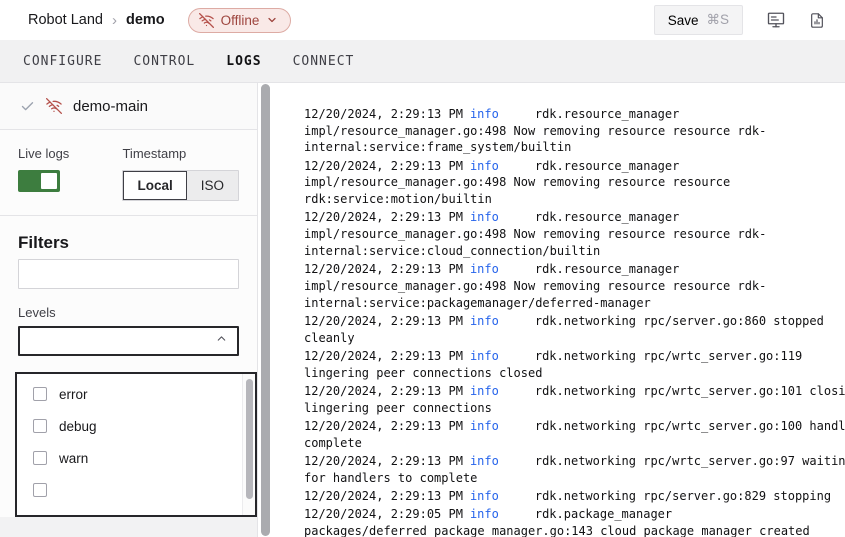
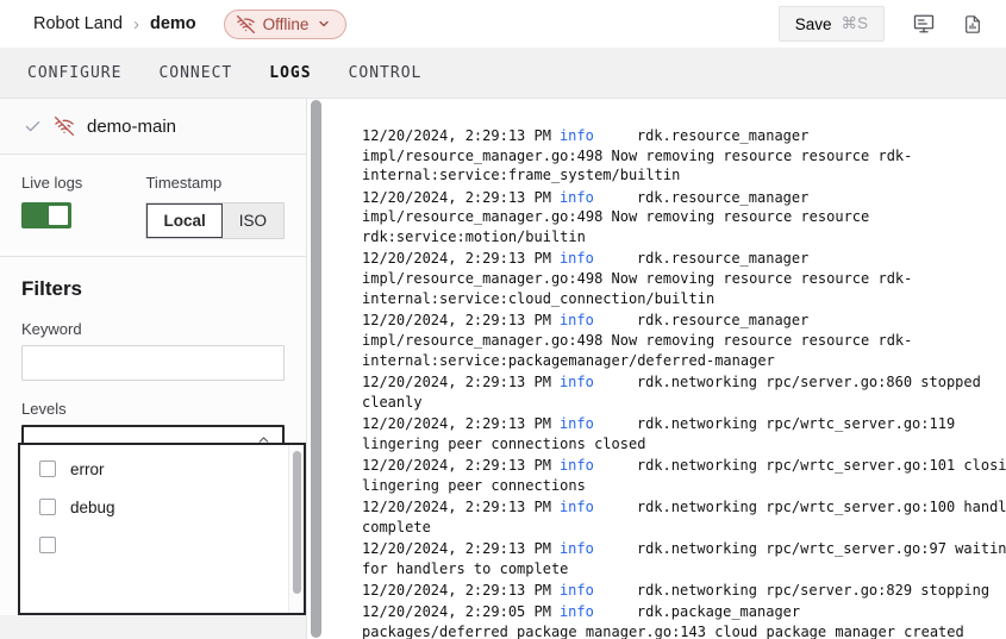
  Robot Land
  ›
  demo
  Offline
  Save
  ⌘S
  CONFIGURE
- CONTROL
+ CONNECT
  LOGS
- CONNECT
+ CONTROL
  demo-main
  Live logs
  Timestamp
  Local
  ISO
  Filters
+ Keyword
  Levels
  error
  debug
- warn
  12/20/2024, 2:29:13 PM info rdk.resource_manager impl/resource_manager.go:498 Now removing resource resource rdk-internal:service:frame_system/builtin
  12/20/2024, 2:29:13 PM info rdk.resource_manager impl/resource_manager.go:498 Now removing resource resource rdk:service:motion/builtin
  12/20/2024, 2:29:13 PM info rdk.resource_manager impl/resource_manager.go:498 Now removing resource resource rdk-internal:service:cloud_connection/builtin
  12/20/2024, 2:29:13 PM info rdk.resource_manager impl/resource_manager.go:498 Now removing resource resource rdk-internal:service:packagemanager/deferred-manager
  12/20/2024, 2:29:13 PM info rdk.networking rpc/server.go:860 stopped cleanly
  12/20/2024, 2:29:13 PM info rdk.networking rpc/wrtc_server.go:119 lingering peer connections closed
  12/20/2024, 2:29:13 PM info rdk.networking rpc/wrtc_server.go:101 closi lingering peer connections
  12/20/2024, 2:29:13 PM info rdk.networking rpc/wrtc_server.go:100 handl complete
  12/20/2024, 2:29:13 PM info rdk.networking rpc/wrtc_server.go:97 waitin for handlers to complete
  12/20/2024, 2:29:13 PM info rdk.networking rpc/server.go:829 stopping
  12/20/2024, 2:29:05 PM info rdk.package_manager packages/deferred_package_manager.go:143 cloud package manager created
